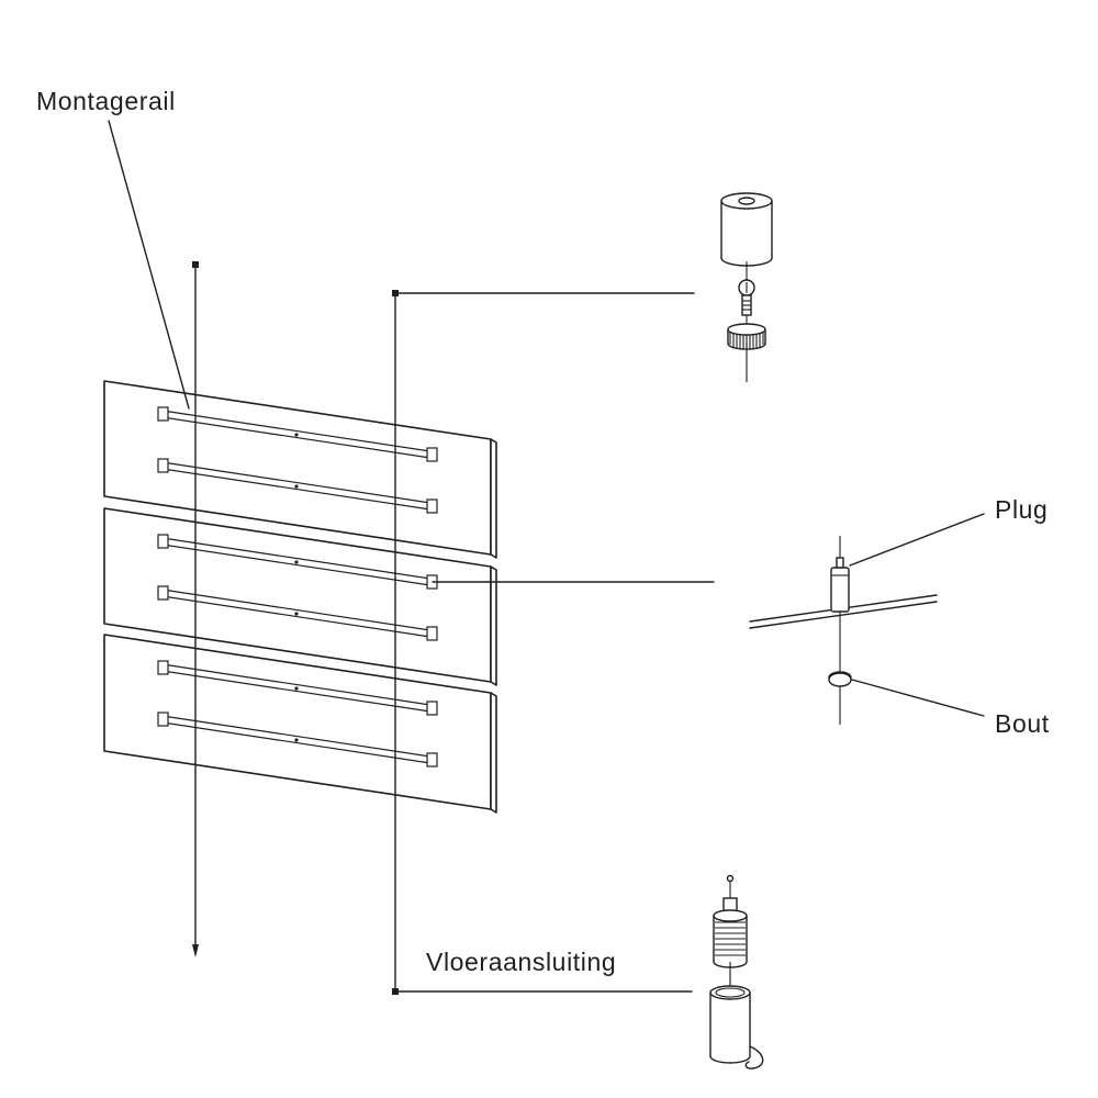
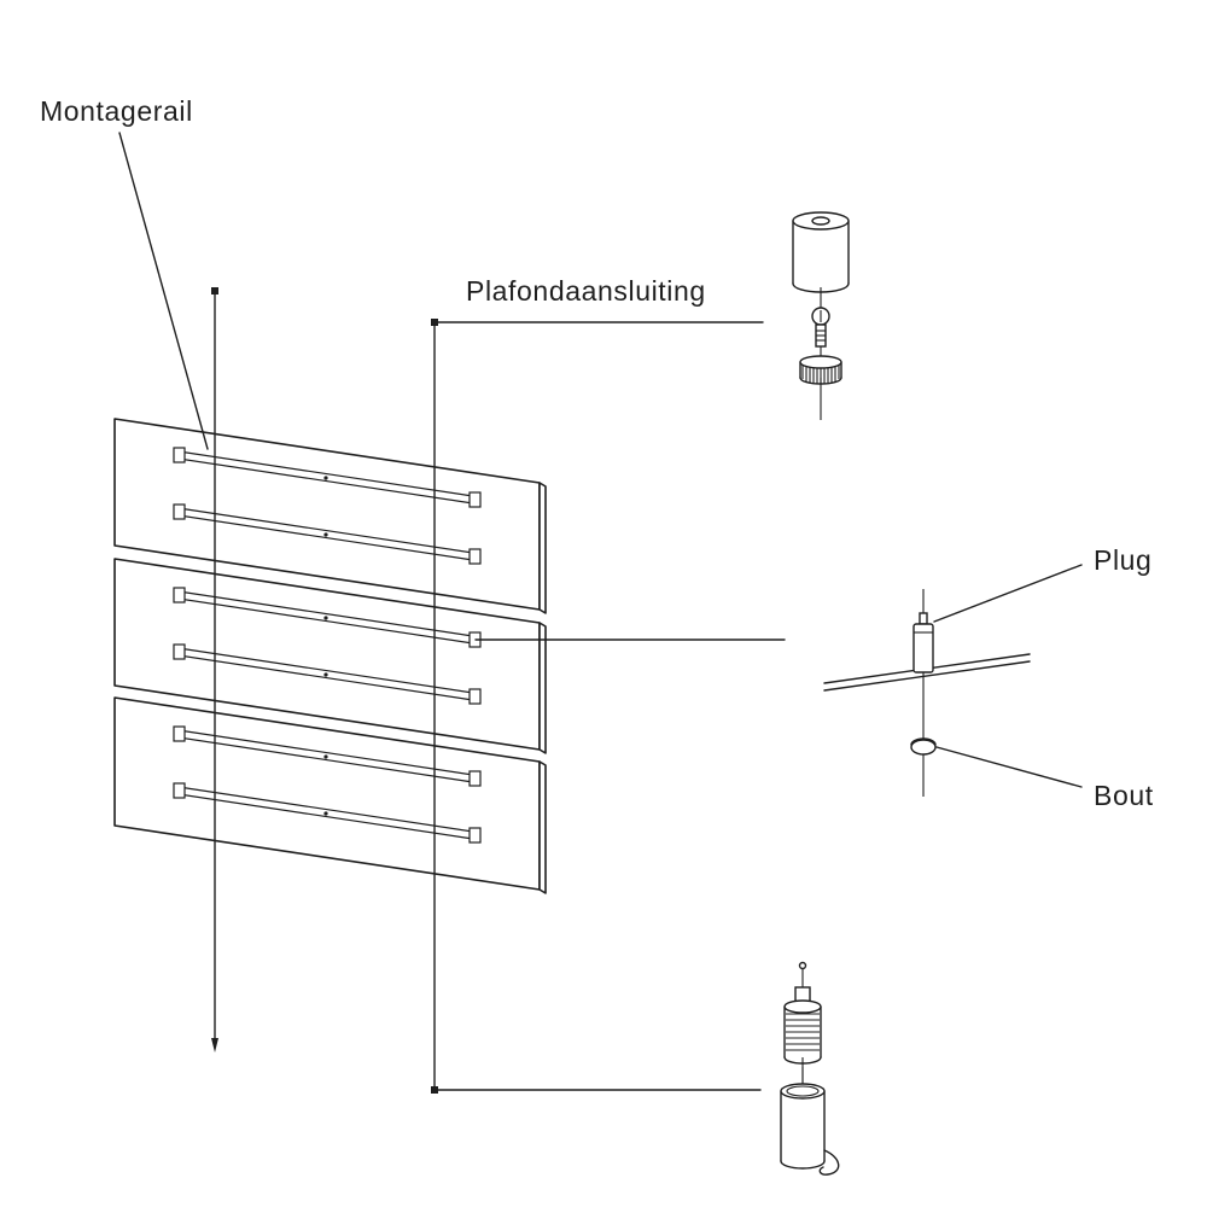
  Montagerail
+ Plafondaansluiting
  Plug
  Bout
- Vloeraansluiting
